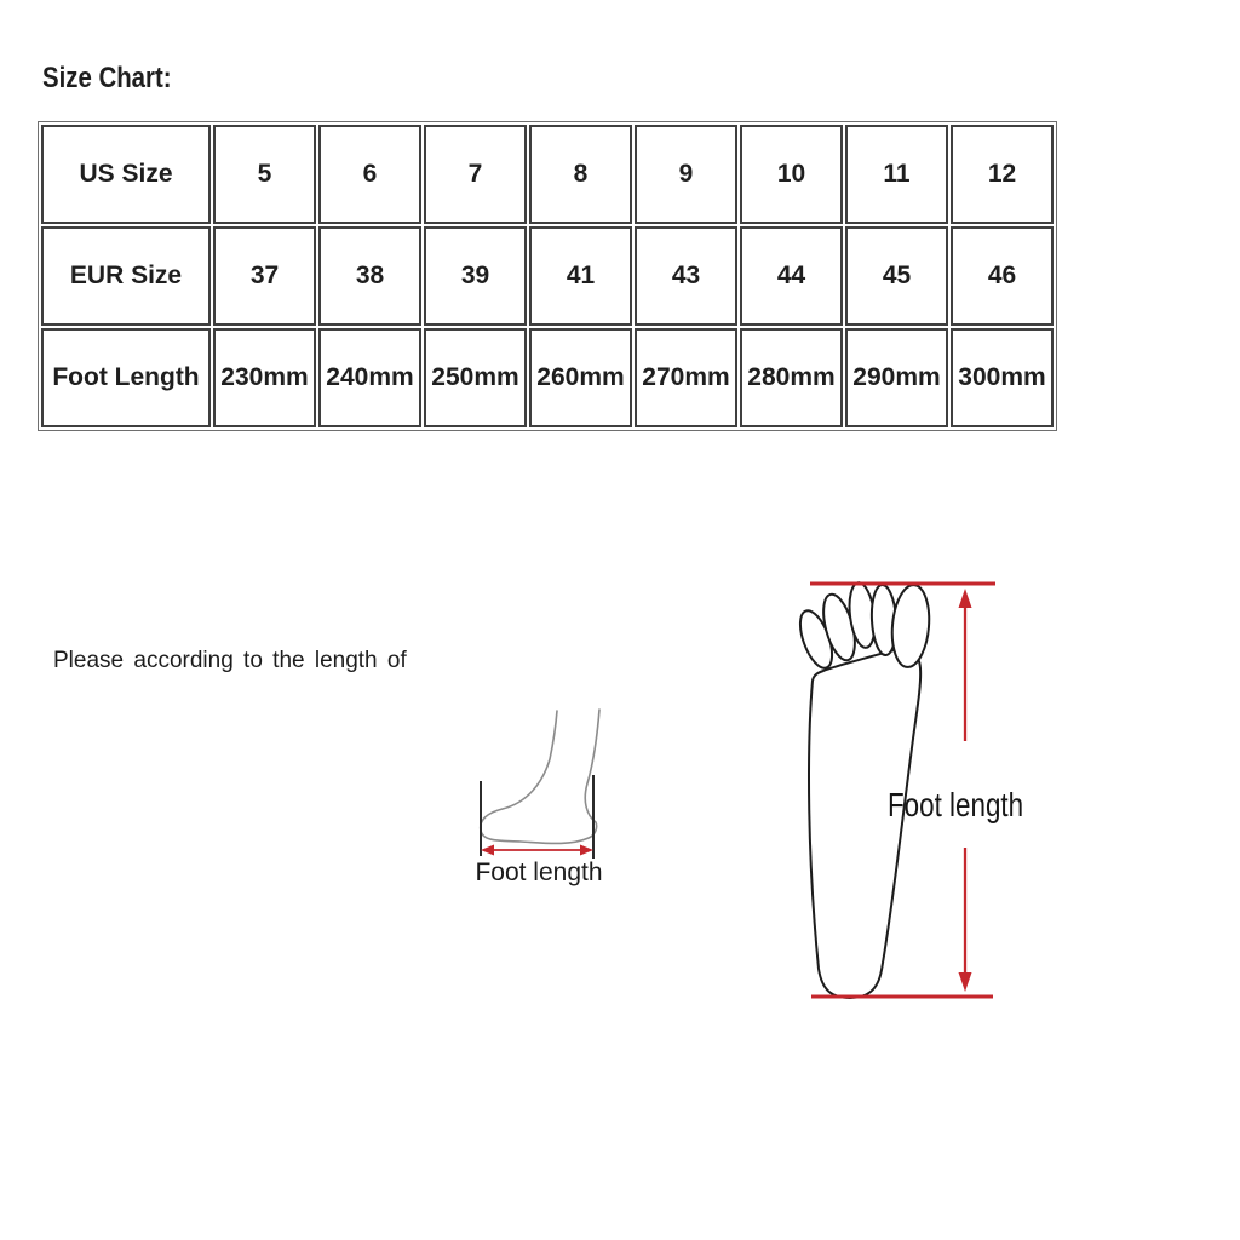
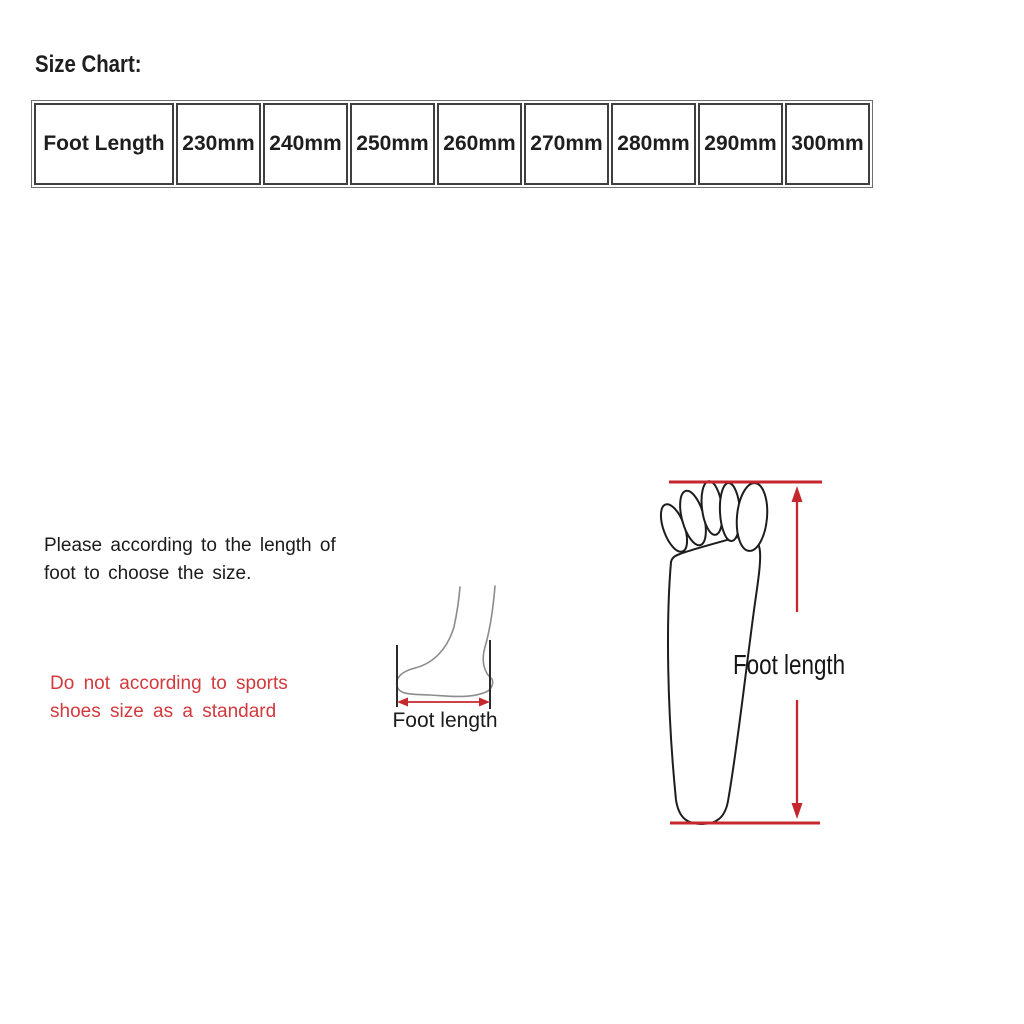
  Size Chart:
- US Size	5	6	7	8	9	10	11	12
- EUR Size	37	38	39	41	43	44	45	46
  Foot Length	230mm	240mm	250mm	260mm	270mm	280mm	290mm	300mm
  Please according to the length of
+ foot to choose the size.
+ Do not according to sports
+ shoes size as a standard
  Foot length
  Foot length
